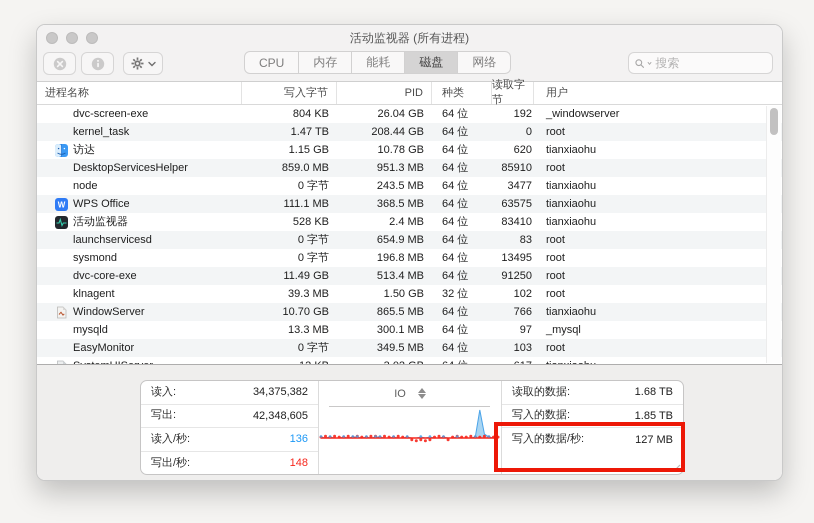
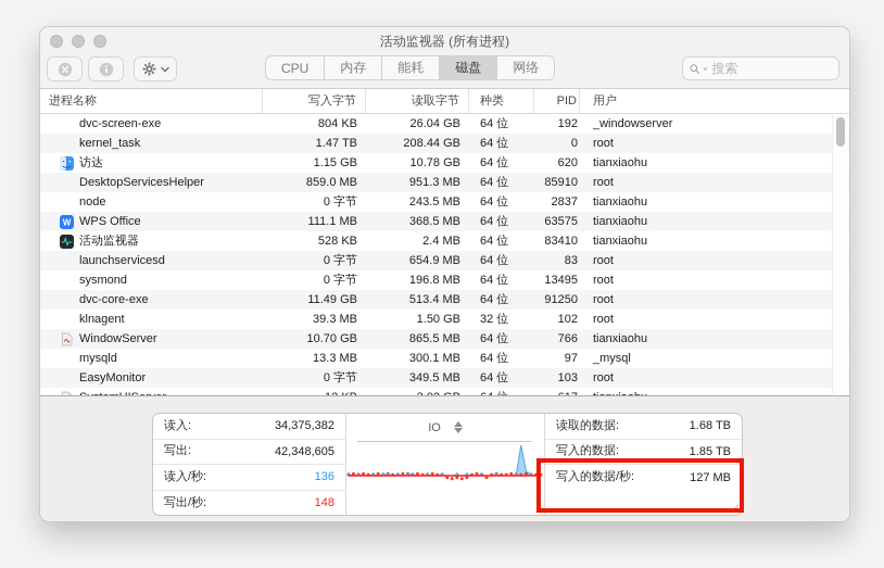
  活动监视器 (所有进程)
  CPU
  内存
  能耗
  磁盘
  网络
  搜索
  进程名称
  写入字节
- PID
+ 读取字节
  种类
- 读取字节
+ PID
  用户
  dvc-screen-exe
  804 KB
  26.04 GB
  64 位
  192
  _windowserver
  kernel_task
  1.47 TB
  208.44 GB
  64 位
  0
  root
  访达
  1.15 GB
  10.78 GB
  64 位
  620
  tianxiaohu
  DesktopServicesHelper
  859.0 MB
  951.3 MB
  64 位
  85910
  root
  node
  0 字节
  243.5 MB
  64 位
- 3477
+ 2837
  tianxiaohu
  W
  WPS Office
  111.1 MB
  368.5 MB
  64 位
  63575
  tianxiaohu
  活动监视器
  528 KB
  2.4 MB
  64 位
  83410
  tianxiaohu
  launchservicesd
  0 字节
  654.9 MB
  64 位
  83
  root
  sysmond
  0 字节
  196.8 MB
  64 位
  13495
  root
  dvc-core-exe
  11.49 GB
  513.4 MB
  64 位
  91250
  root
  klnagent
  39.3 MB
  1.50 GB
  32 位
  102
  root
  WindowServer
  10.70 GB
  865.5 MB
  64 位
  766
  tianxiaohu
  mysqld
  13.3 MB
  300.1 MB
  64 位
  97
  _mysql
  EasyMonitor
  0 字节
  349.5 MB
  64 位
  103
  root
  读入:
  34,375,382
  写出:
  42,348,605
  读入/秒:
  136
  写出/秒:
  148
  IO
  读取的数据:
  1.68 TB
  写入的数据:
  1.85 TB
  写入的数据/秒:
  127 MB
